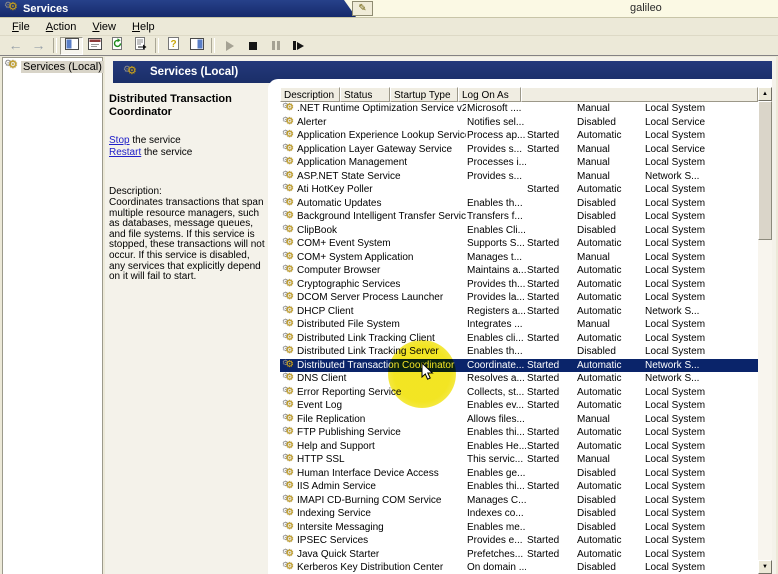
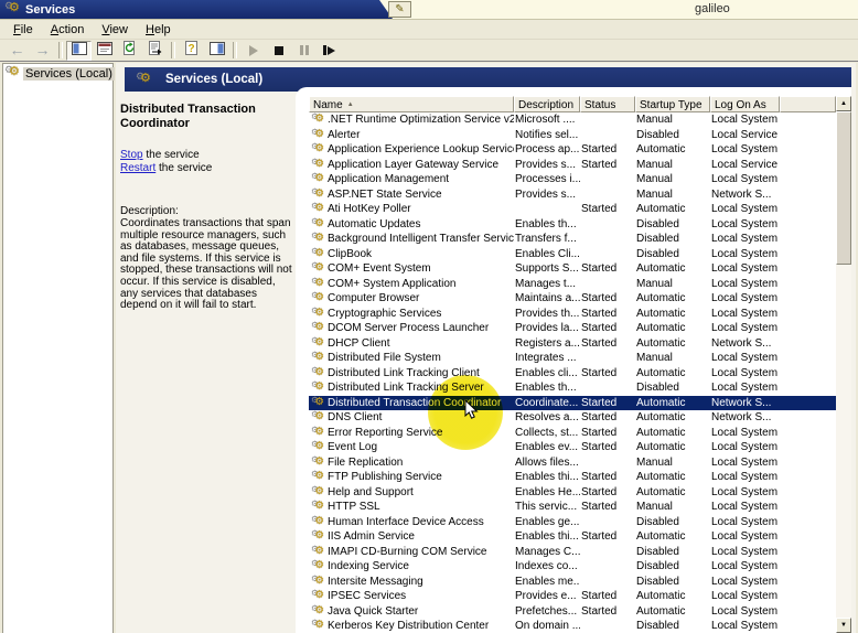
  ⚙
  ⚙
  Services
  ✎
  galileo
  File
  Action
  View
  Help
  ←
  →
  ?
  ⚙
  ⚙
  Services (Local)
  ⚙
  ⚙
  Services (Local)
+ Name
  Description
  Status
  Startup Type
  Log On As
  ⚙
  ⚙
  .NET Runtime Optimization Service v2
  Microsoft ....
  Manual
  Local System
  ⚙
  ⚙
  Alerter
  Notifies sel...
  Disabled
  Local Service
  ⚙
  ⚙
  Application Experience Lookup Servic
  Process ap...
  Started
  Automatic
  Local System
  ⚙
  ⚙
  Application Layer Gateway Service
  Provides s...
  Started
  Manual
  Local Service
  ⚙
  ⚙
  Application Management
  Processes i...
  Manual
  Local System
  ⚙
  ⚙
  ASP.NET State Service
  Provides s...
  Manual
  Network S...
  ⚙
  ⚙
  Ati HotKey Poller
  Started
  Automatic
  Local System
  ⚙
  ⚙
  Automatic Updates
  Enables th...
  Disabled
  Local System
  ⚙
  ⚙
  Background Intelligent Transfer Servic
  Transfers f...
  Disabled
  Local System
  ⚙
  ⚙
  ClipBook
  Enables Cli...
  Disabled
  Local System
  ⚙
  ⚙
  COM+ Event System
  Supports S...
  Started
  Automatic
  Local System
  ⚙
  ⚙
  COM+ System Application
  Manages t...
  Manual
  Local System
  ⚙
  ⚙
  Computer Browser
  Maintains a...
  Started
  Automatic
  Local System
  ⚙
  ⚙
  Cryptographic Services
  Provides th...
  Started
  Automatic
  Local System
  ⚙
  ⚙
  DCOM Server Process Launcher
  Provides la...
  Started
  Automatic
  Local System
  ⚙
  ⚙
  DHCP Client
  Registers a...
  Started
  Automatic
  Network S...
  ⚙
  ⚙
  Distributed File System
  Integrates ...
  Manual
  Local System
  ⚙
  ⚙
  Distributed Link Tracking Client
  Enables cli...
  Started
  Automatic
  Local System
  ⚙
  ⚙
  Distributed Link Tracki
  Enables th...
  Disabled
  Local System
  ⚙
  ⚙
  Coordinate...
  Started
  Automatic
  Network S...
  ⚙
  ⚙
  DNS Client
  Resolves a...
  Started
  Automatic
  Network S...
  ⚙
  ⚙
  Error Reporting Servi
  Collects, st...
  Started
  Automatic
  Local System
  ⚙
  ⚙
  Event Log
  Enables ev...
  Started
  Automatic
  Local System
  ⚙
  ⚙
  File Replication
  Allows files...
  Manual
  Local System
  ⚙
  ⚙
  FTP Publishing Service
  Enables thi...
  Started
  Automatic
  Local System
  ⚙
  ⚙
  Help and Support
  Enables He...
  Started
  Automatic
  Local System
  ⚙
  ⚙
  HTTP SSL
  This servic...
  Started
  Manual
  Local System
  ⚙
  ⚙
  Human Interface Device Access
  Enables ge...
  Disabled
  Local System
  ⚙
  ⚙
  IIS Admin Service
  Enables thi...
  Started
  Automatic
  Local System
  ⚙
  ⚙
  IMAPI CD-Burning COM Service
  Manages C...
  Disabled
  Local System
  ⚙
  ⚙
  Indexing Service
  Indexes co...
  Disabled
  Local System
  ⚙
  ⚙
  Intersite Messaging
  Enables me..
  Disabled
  Local System
  ⚙
  ⚙
  IPSEC Services
  Provides e...
  Started
  Automatic
  Local System
  ⚙
  ⚙
  Java Quick Starter
  Prefetches...
  Started
  Automatic
  Local System
  ⚙
  ⚙
  Kerberos Key Distribution Center
  On domain ...
  Disabled
  Local System
  Distributed Transaction Coordinator
  Stop the service
  Restart the service
  Description:
- Coordinates transactions that span multiple resource managers, such as databases, message queues, and file systems. If this service is stopped, these transactions will not occur. If this service is disabled, any services that explicitly depend on it will fail to start.
+ Coordinates transactions that span multiple resource managers, such as databases, message queues, and file systems. If this service is stopped, these transactions will not occur. If this service is disabled, any services that databases depend on it will fail to start.
